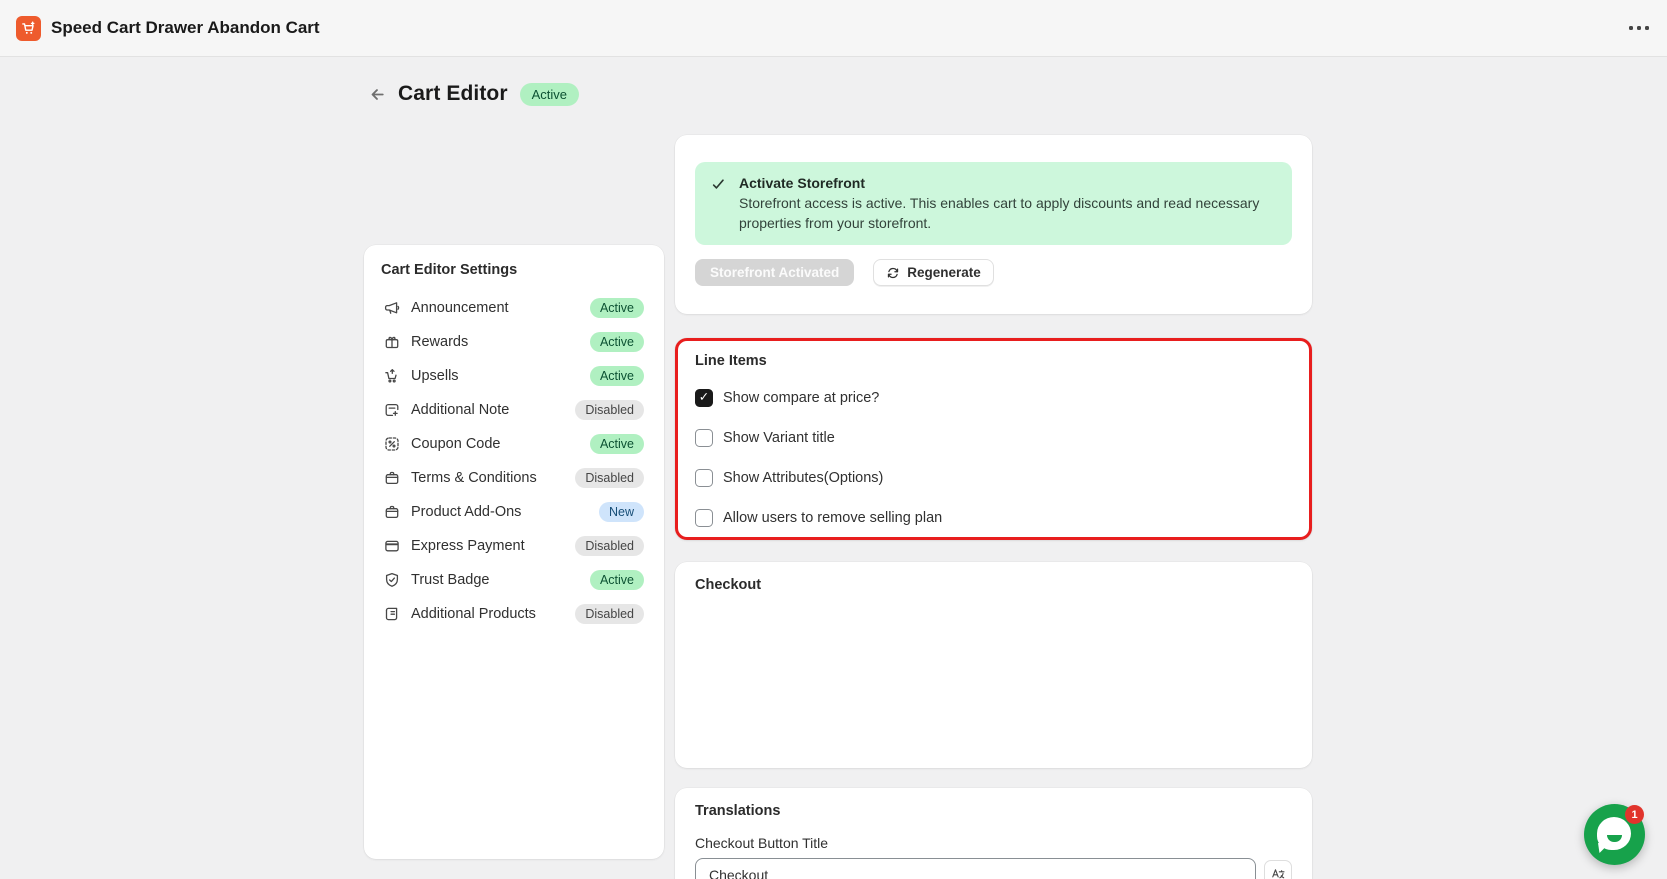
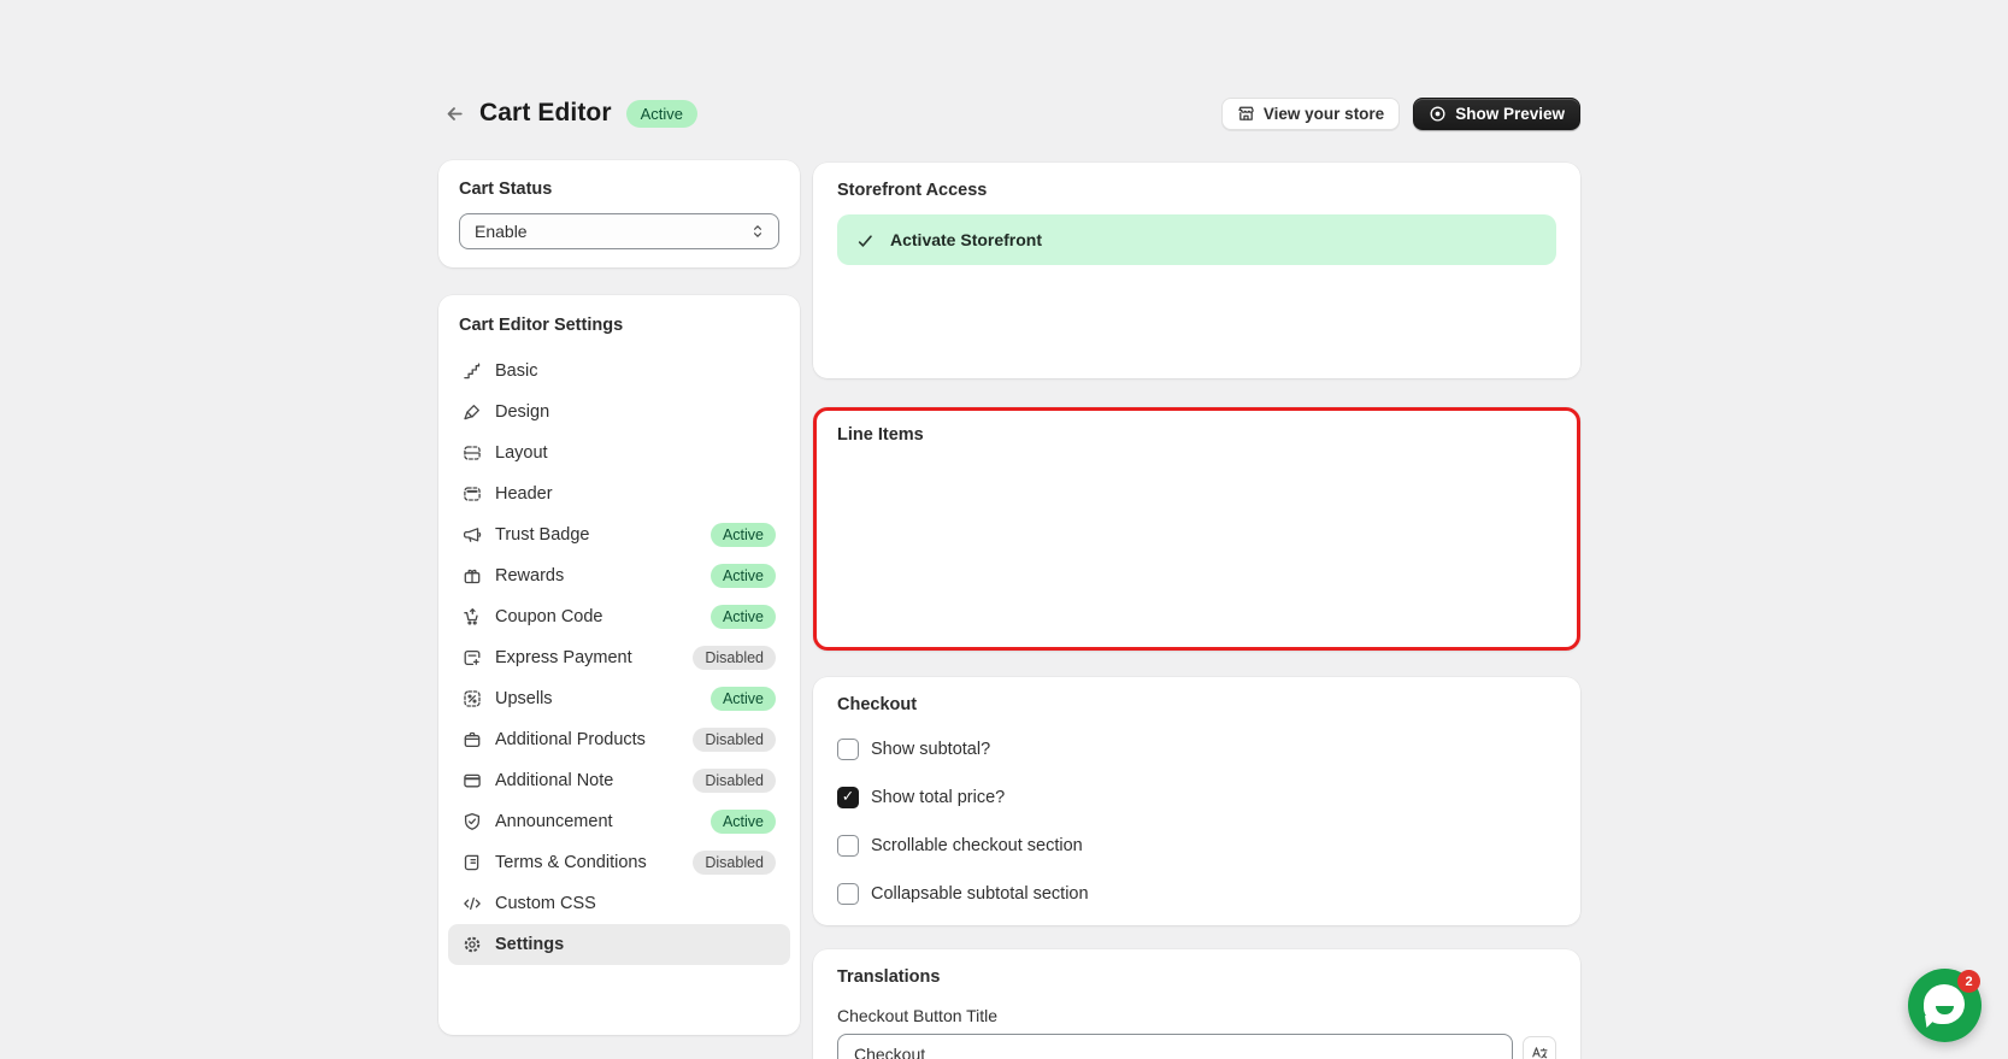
- Speed Cart Drawer Abandon Cart
  Cart Editor
  Active
+ View your store
+ Show Preview
+ Cart Status
+ Enable
  Cart Editor Settings
+ Basic
+ Design
+ Layout
+ Header
- Announcement
+ Trust Badge
  Active
  Rewards
  Active
- Upsells
+ Coupon Code
  Active
- Additional Note
+ Express Payment
  Disabled
- Coupon Code
+ Upsells
  Active
- Terms & Conditions
+ Additional Products
  Disabled
- Product Add-Ons
- New
- Express Payment
+ Additional Note
  Disabled
- Trust Badge
+ Announcement
  Active
- Additional Products
+ Terms & Conditions
  Disabled
+ Custom CSS
+ Settings
+ Storefront Access
  Activate Storefront
- Storefront access is active. This enables cart to apply discounts and read necessary properties from your storefront.
- Storefront Activated
- Regenerate
  Line Items
- Show compare at price?
- Show Variant title
- Show Attributes(Options)
- Allow users to remove selling plan
  Checkout
+ Show subtotal?
+ Show total price?
+ Scrollable checkout section
+ Collapsable subtotal section
  Translations
  Checkout Button Title
  Checkout
- 1
+ 2
